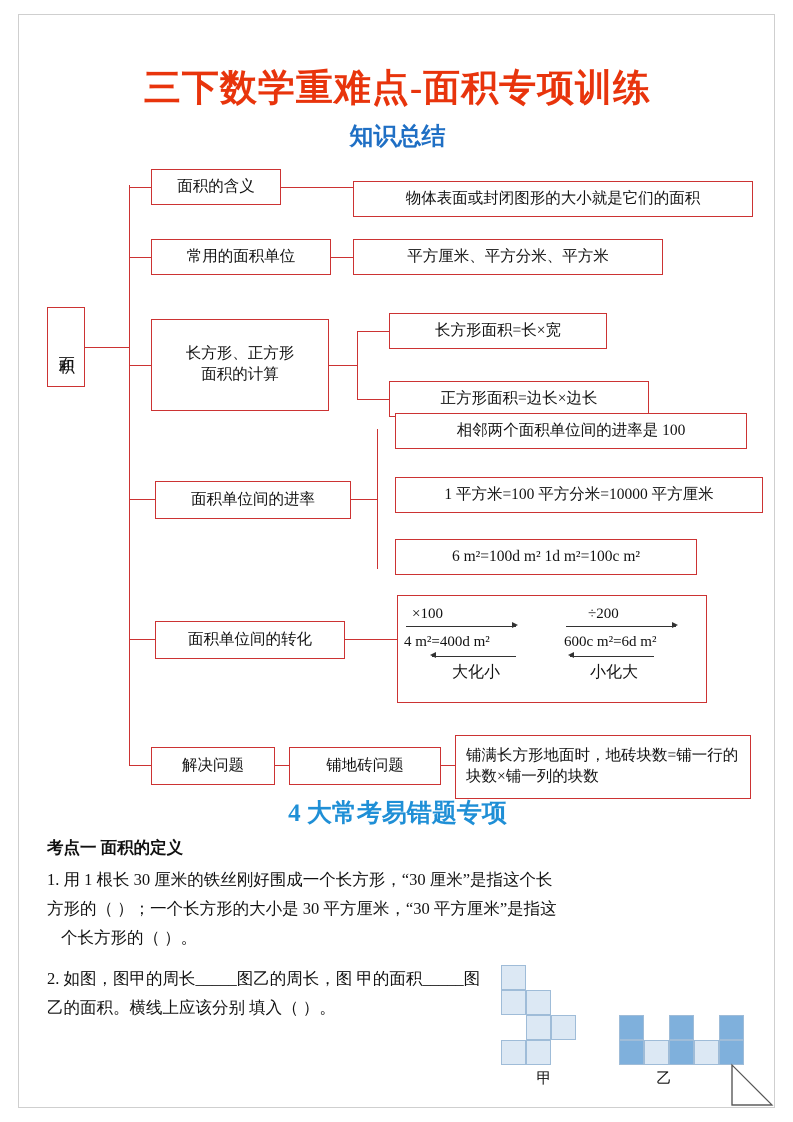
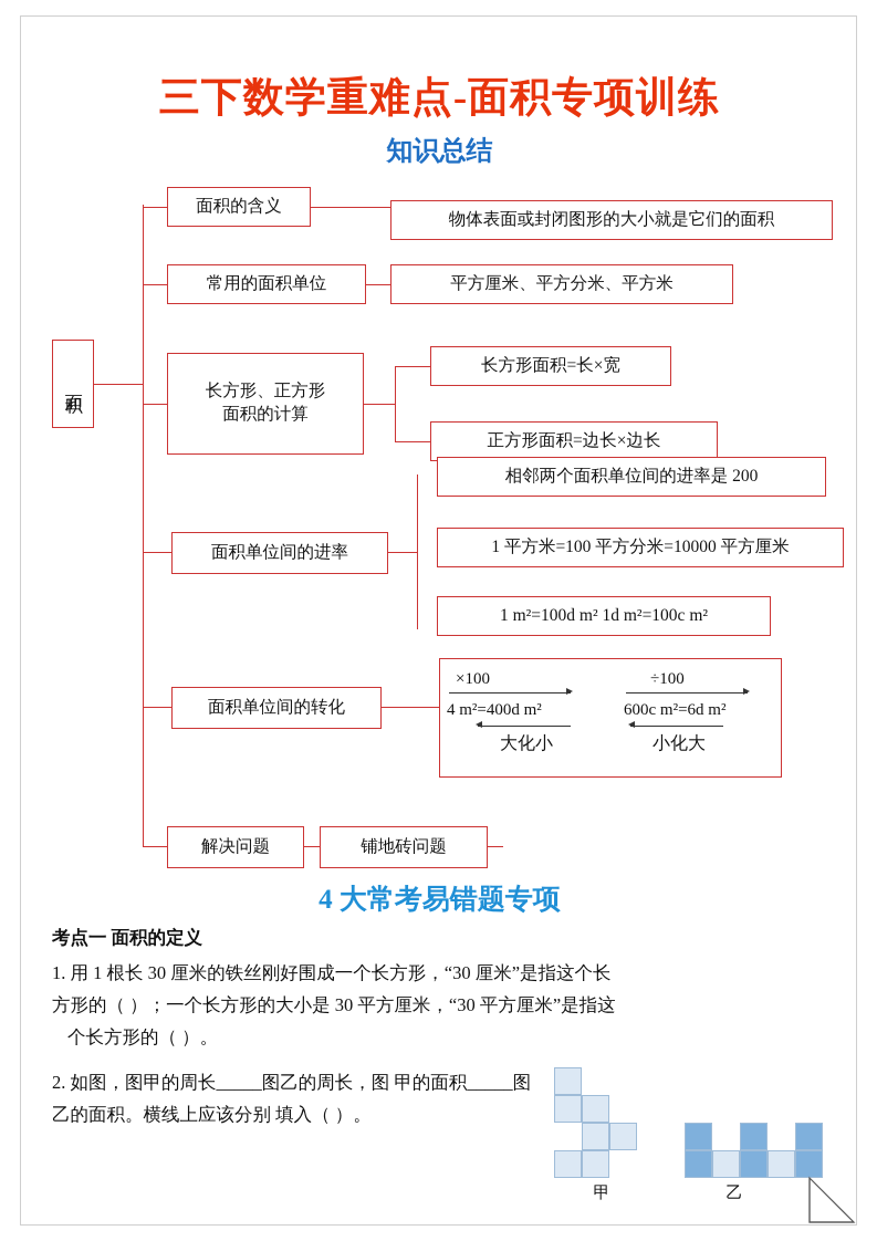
  三下数学重难点-面积专项训练
  知识总结
  面积的含义
  物体表面或封闭图形的大小就是它们的面积
  常用的面积单位
  平方厘米、平方分米、平方米
  长方形、正方形
  面积的计算
  长方形面积=长×宽
  正方形面积=边长×边长
  面积单位间的进率
- 相邻两个面积单位间的进率是 100
+ 相邻两个面积单位间的进率是 200
  1 平方米=100 平方分米=10000 平方厘米
- 6 m²=100d m² 1d m²=100c m²
+ 1 m²=100d m² 1d m²=100c m²
  面积单位间的转化
  ×100
  4 m²=400d m²
  大化小
- ÷200
+ ÷100
  600c m²=6d m²
  小化大
  解决问题
  铺地砖问题
- 铺满长方形地面时，地砖块数=铺一行的块数×铺一列的块数
  4 大常考易错题专项
  考点一 面积的定义
  1. 用 1 根长 30 厘米的铁丝刚好围成一个长方形，“30 厘米”是指这个长
  方形的（ ）；一个长方形的大小是 30 平方厘米，“30 平方厘米”是指这
  个长方形的（ ）。
  2. 如图，图甲的周长_____图乙的周长，图 甲的面积_____图乙的面积。横线上应该分别 填入（ ）。
  甲
  乙
